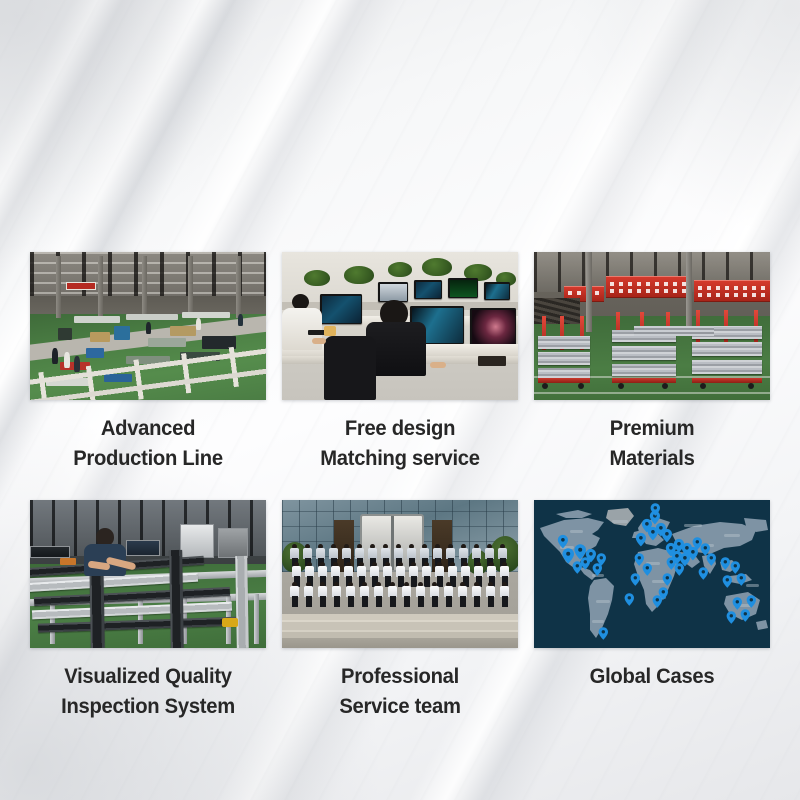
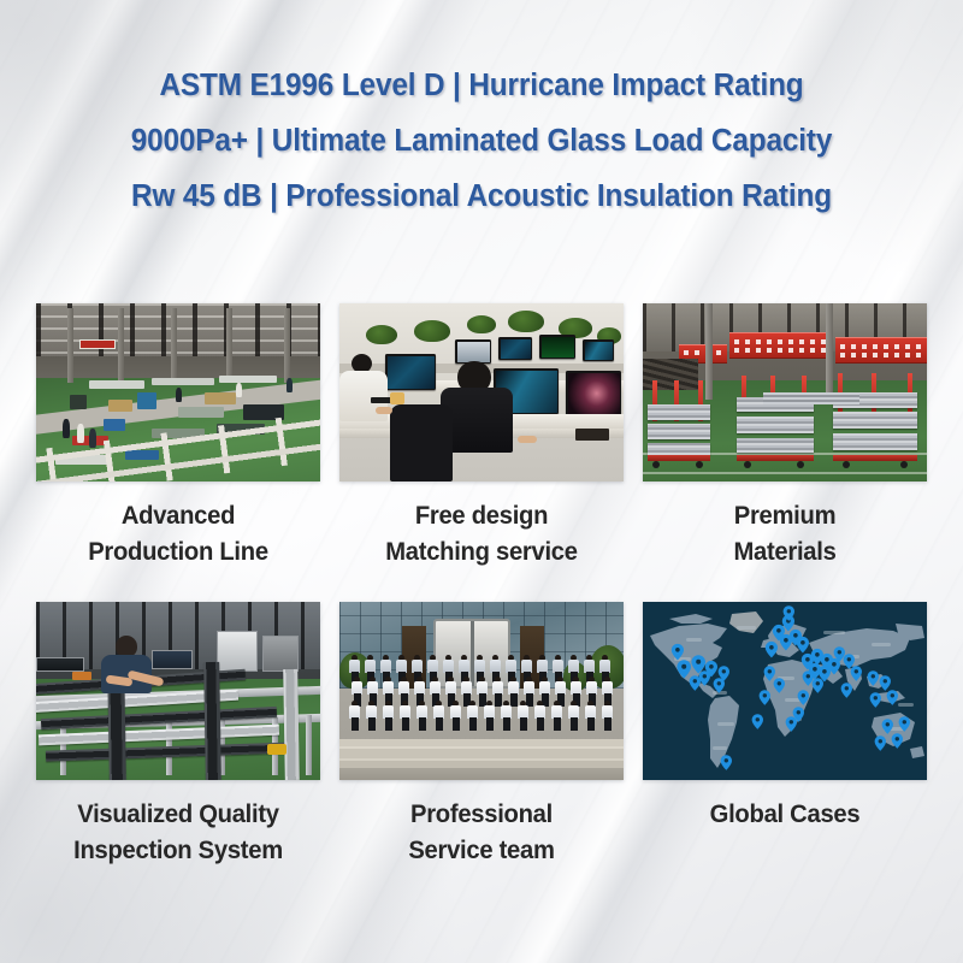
+ ASTM E1996 Level D | Hurricane Impact Rating
+ 9000Pa+ | Ultimate Laminated Glass Load Capacity
+ Rw 45 dB | Professional Acoustic Insulation Rating
  Advanced
  Production Line
  Free design
  Matching service
  Premium
  Materials
  Visualized Quality
  Inspection System
  Professional
  Service team
  Global Cases
